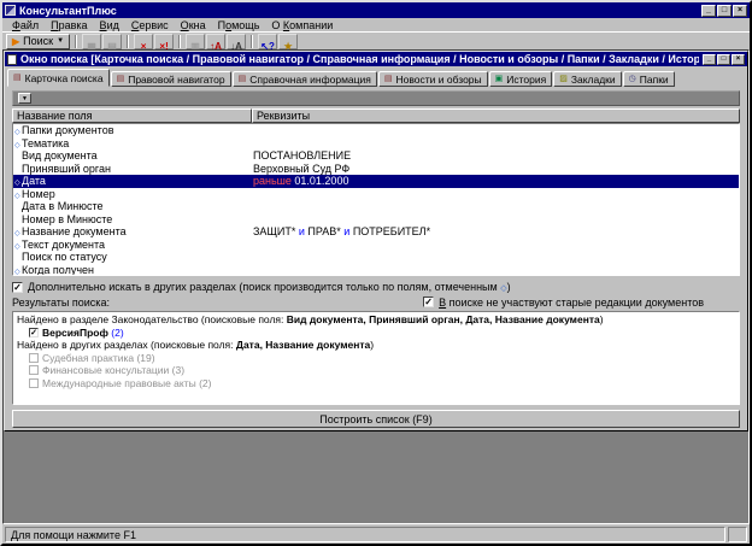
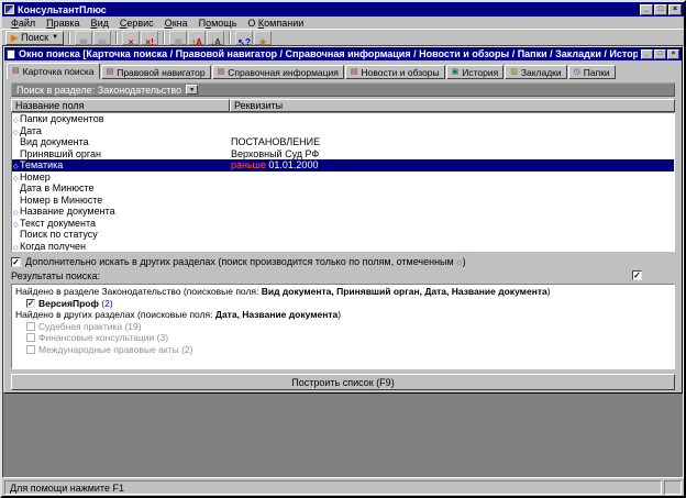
  КонсультантПлюс
  Файл
  Правка
  Вид
  Сервис
  Окна
  Помощь
  О Компании
  ▶
  Поиск
  ▦
  ▤
  ×
  ×!
  ▥
  ↑A
  ↓A
  ↖?
  ★
  Окно поиска [Карточка поиска / Правовой навигатор / Справочная информация / Новости и обзоры / Папки / Закладки / Истор
  Карточка поиска
  Правовой навигатор
  Справочная информация
  Новости и обзоры
  История
  Закладки
  Папки
+ Поиск в разделе: Законодательство
  Название поля
  Реквизиты
  Папки документов
- Тематика
+ Дата
  Вид документа
  ПОСТАНОВЛЕНИЕ
  Принявший орган
  Верховный Суд РФ
- Дата
+ Тематика
  раньше 01.01.2000
  Номер
  Дата в Минюсте
  Номер в Минюсте
  Название документа
- ЗАЩИТ* и ПРАВ* и ПОТРЕБИТЕЛ*
  Текст документа
  Поиск по статусу
  Когда получен
  ✓
  Дополнительно искать в других разделах (поиск производится только по полям, отмеченным )
  Результаты поиска:
  ✓
- В поиске не участвуют старые редакции документов
  Найдено в разделе Законодательство (поисковые поля: Вид документа, Принявший орган, Дата, Название документа)
  ВерсияПроф (2)
  Найдено в других разделах (поисковые поля: Дата, Название документа)
  Судебная практика (19)
  Финансовые консультации (3)
  Международные правовые акты (2)
  Построить список (F9)
  Для помощи нажмите F1
